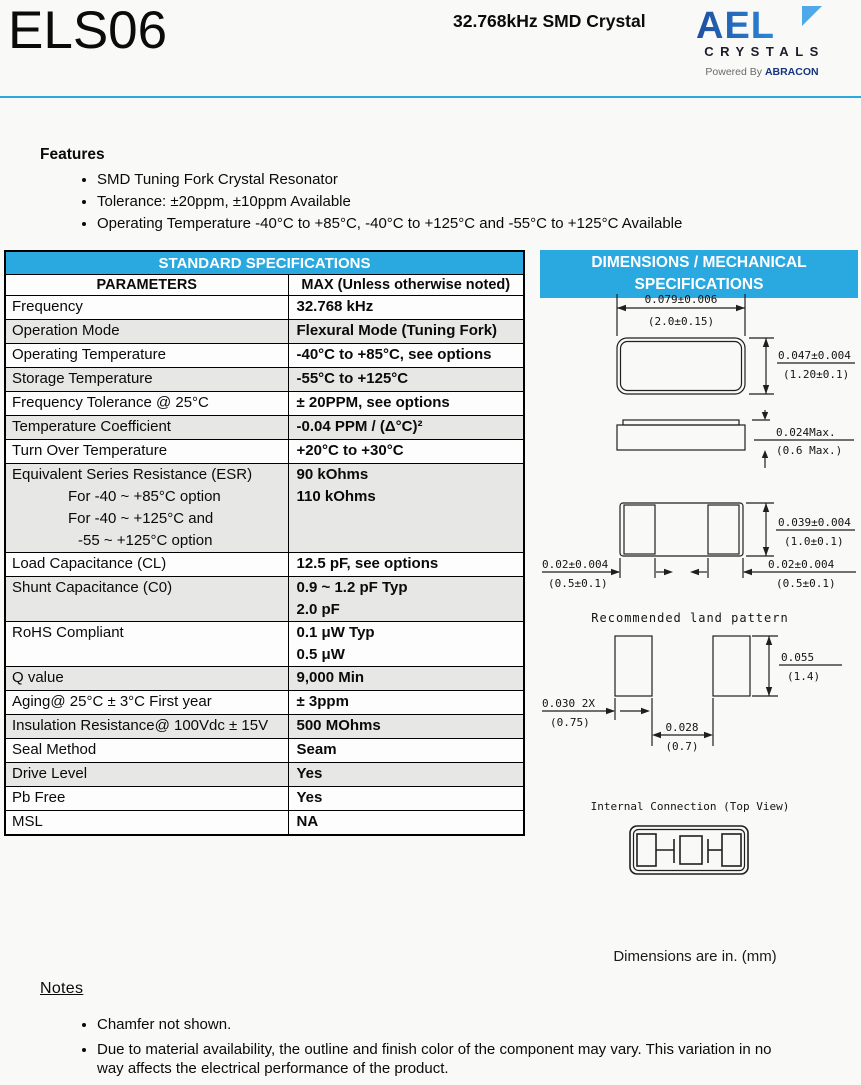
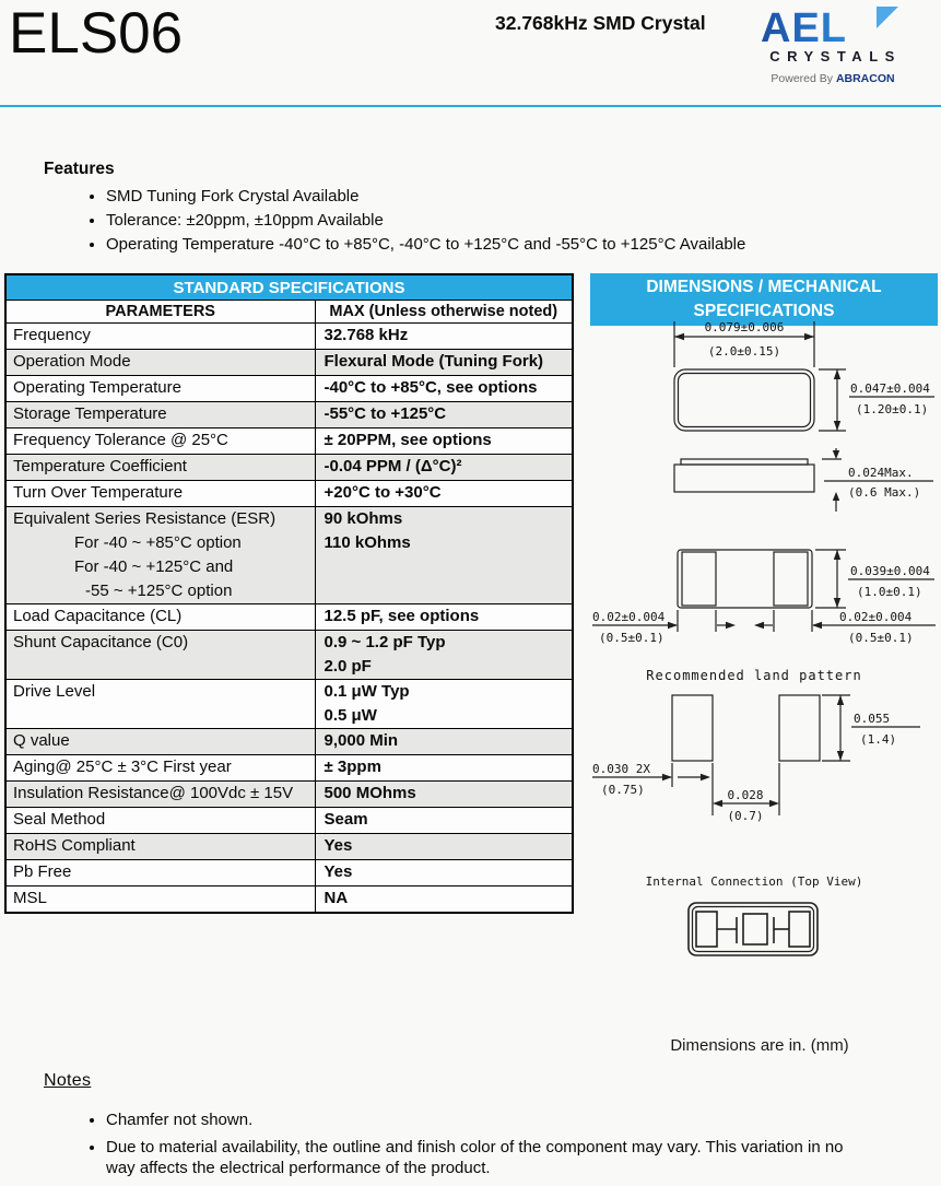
  ELS06
  32.768kHz SMD Crystal
  AEL
  CRYSTALS
  Powered By ABRACON
  Features
- SMD Tuning Fork Crystal Resonator
+ SMD Tuning Fork Crystal Available
  Tolerance: ±20ppm, ±10ppm Available
  Operating Temperature -40°C to +85°C, -40°C to +125°C and -55°C to +125°C Available
  STANDARD SPECIFICATIONS
  PARAMETERS	MAX (Unless otherwise noted)
  Frequency	32.768 kHz
  Operation Mode	Flexural Mode (Tuning Fork)
  Operating Temperature	-40°C to +85°C, see options
  Storage Temperature	-55°C to +125°C
  Frequency Tolerance @ 25°C	± 20PPM, see options
  Temperature Coefficient	-0.04 PPM / (Δ°C)²
  Turn Over Temperature	+20°C to +30°C
  Equivalent Series Resistance (ESR) For -40 ~ +85°C option For -40 ~ +125°C and -55 ~ +125°C option	90 kOhms 110 kOhms
  Load Capacitance (CL)	12.5 pF, see options
  Shunt Capacitance (C0)	0.9 ~ 1.2 pF Typ 2.0 pF
- RoHS Compliant	0.1 μW Typ 0.5 μW
+ Drive Level	0.1 μW Typ 0.5 μW
  Q value	9,000 Min
  Aging@ 25°C ± 3°C First year	± 3ppm
  Insulation Resistance@ 100Vdc ± 15V	500 MOhms
  Seal Method	Seam
- Drive Level	Yes
+ RoHS Compliant	Yes
  Pb Free	Yes
  MSL	NA
  DIMENSIONS / MECHANICAL SPECIFICATIONS
  0.079±0.006
  (2.0±0.15)
  0.047±0.004
  (1.20±0.1)
  0.024Max.
  (0.6 Max.)
  0.039±0.004
  (1.0±0.1)
  0.02±0.004
  (0.5±0.1)
  0.02±0.004
  (0.5±0.1)
  Recommended land pattern
  0.055
  (1.4)
  0.030 2X
  (0.75)
  0.028
  (0.7)
  Internal Connection (Top View)
  Dimensions are in. (mm)
  Notes
  Chamfer not shown.
  Due to material availability, the outline and finish color of the component may vary. This variation in no way affects the electrical performance of the product.
